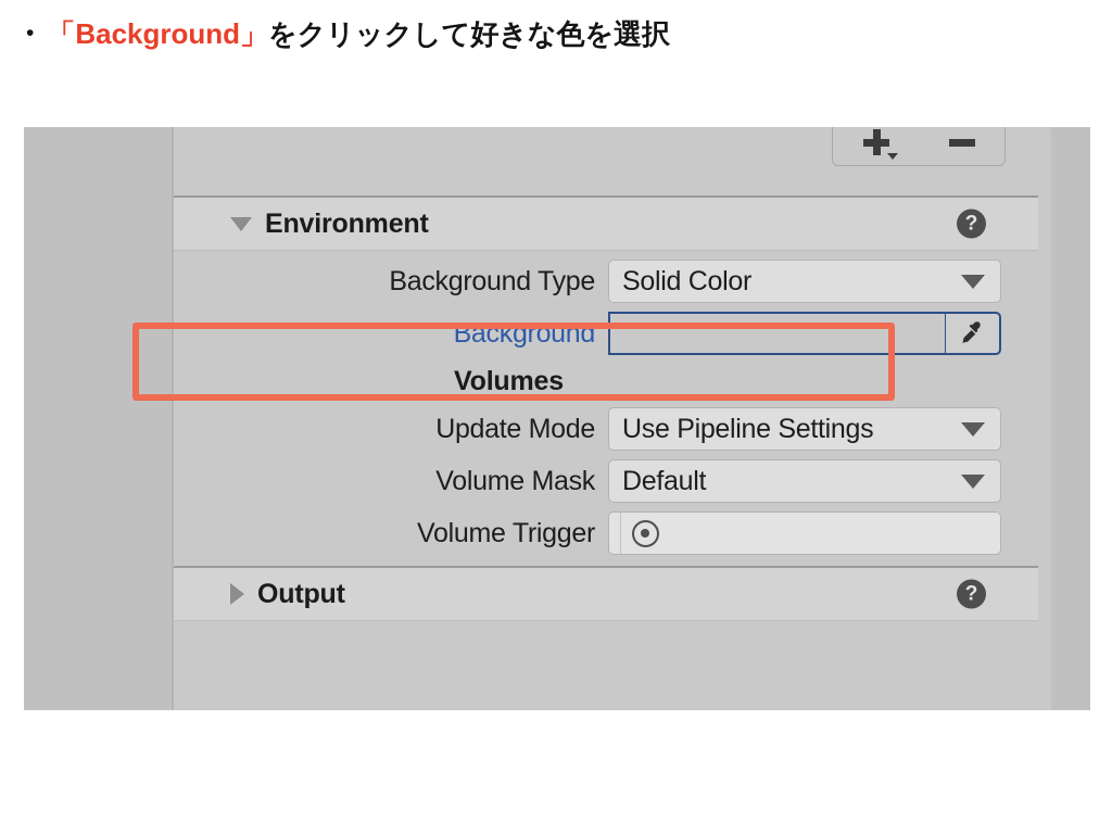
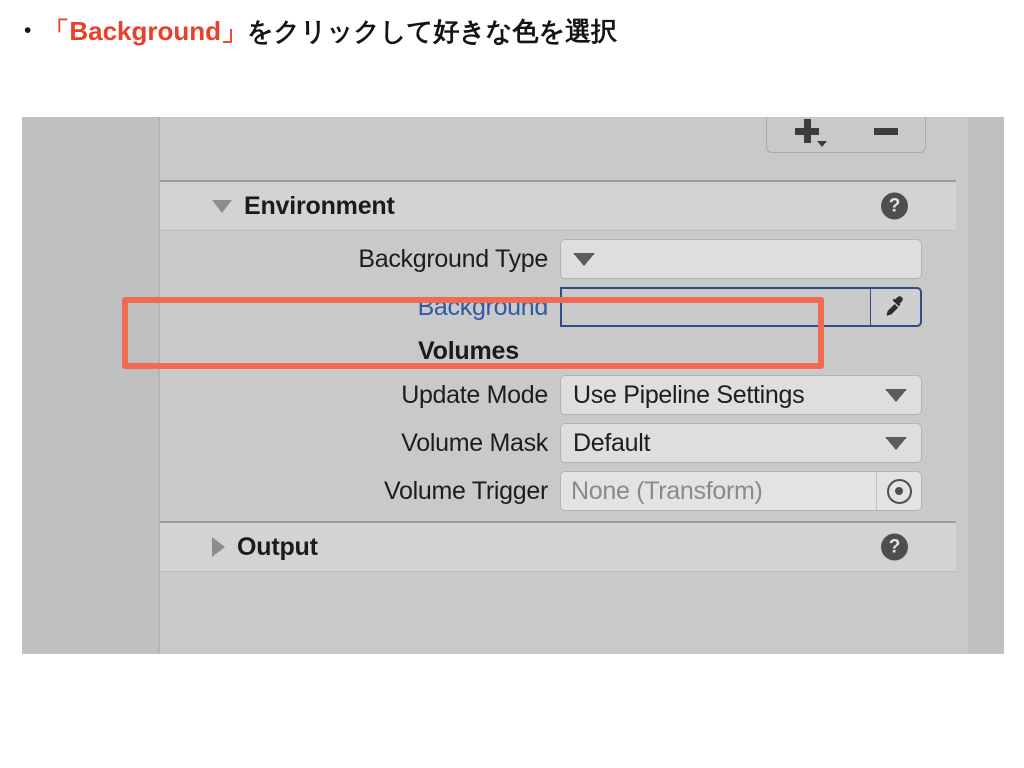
  •
  「Background」をクリックして好きな色を選択
  Environment
  ?
  Background Type
- Solid Color
  Background
  Volumes
  Update Mode
  Use Pipeline Settings
  Volume Mask
  Default
  Volume Trigger
+ None (Transform)
  Output
  ?
